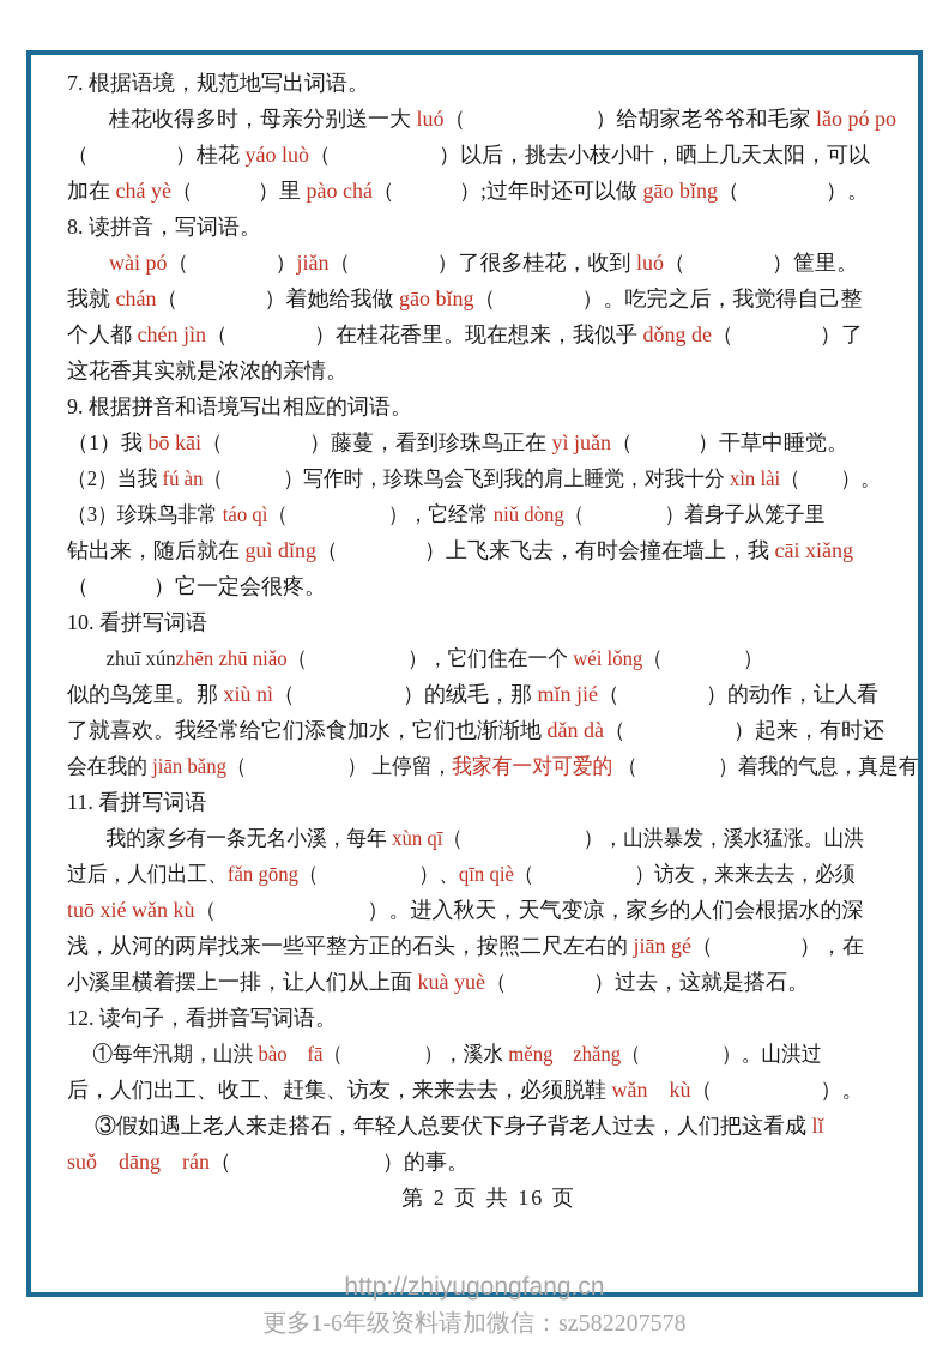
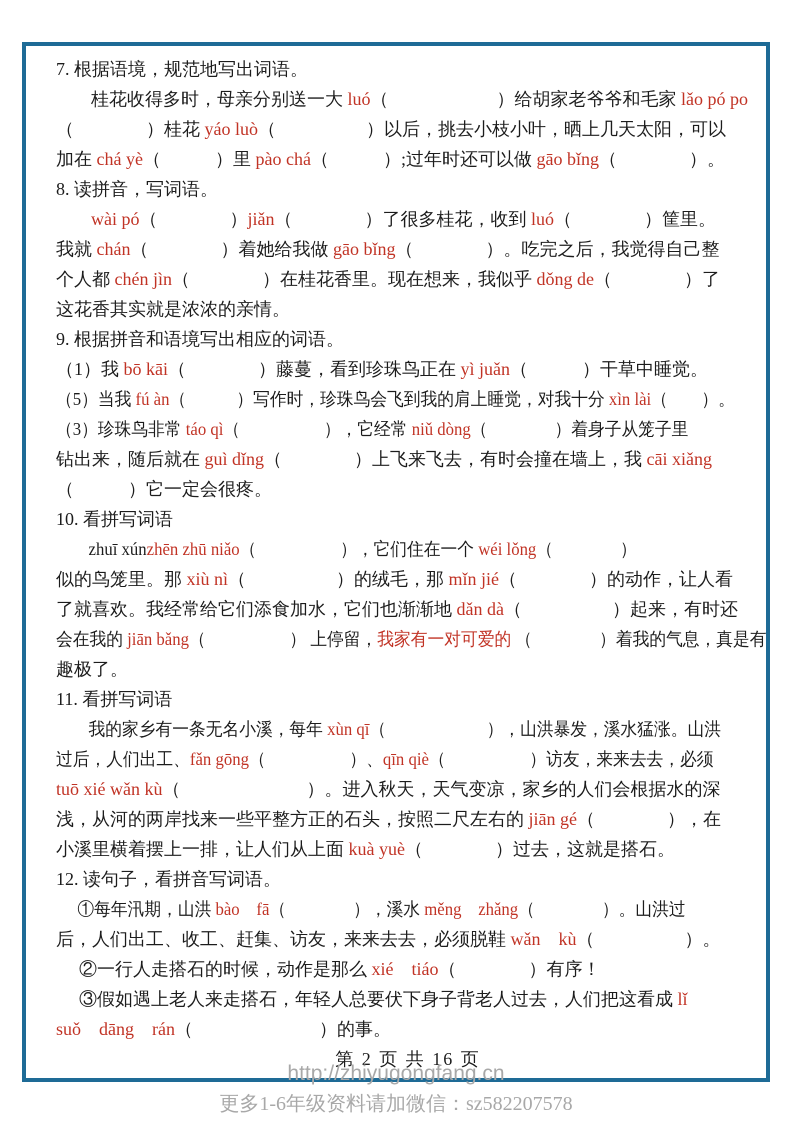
  7. 根据语境，规范地写出词语。
  桂花收得多时，母亲分别送一大 luó（ ）给胡家老爷爷和毛家 lǎo pó po
  （ ）桂花 yáo luò（ ）以后，挑去小枝小叶，晒上几天太阳，可以
  加在 chá yè（ ）里 pào chá（ ）;过年时还可以做 gāo bǐng（ ）。
  8. 读拼音，写词语。
  wài pó（ ）jiǎn（ ）了很多桂花，收到 luó（ ）筐里。
  我就 chán（ ）着她给我做 gāo bǐng（ ）。吃完之后，我觉得自己整
  个人都 chén jìn（ ）在桂花香里。现在想来，我似乎 dǒng de（ ）了
  这花香其实就是浓浓的亲情。
  9. 根据拼音和语境写出相应的词语。
  （1）我 bō kāi（ ）藤蔓，看到珍珠鸟正在 yì juǎn（ ）干草中睡觉。
- （2）当我 fú àn（ ）写作时，珍珠鸟会飞到我的肩上睡觉，对我十分 xìn lài（ ）。
+ （5）当我 fú àn（ ）写作时，珍珠鸟会飞到我的肩上睡觉，对我十分 xìn lài（ ）。
  （3）珍珠鸟非常 táo qì（ ），它经常 niǔ dòng（ ）着身子从笼子里
  钻出来，随后就在 guì dǐng（ ）上飞来飞去，有时会撞在墙上，我 cāi xiǎng
  （ ）它一定会很疼。
  10. 看拼写词语
  zhuī xúnzhēn zhū niǎo（ ），它们住在一个 wéi lǒng（ ）
  似的鸟笼里。那 xiù nì（ ）的绒毛，那 mǐn jié（ ）的动作，让人看
  了就喜欢。我经常给它们添食加水，它们也渐渐地 dǎn dà（ ）起来，有时还
  会在我的 jiān bǎng（ ） 上停留，我家有一对可爱的 （ ）着我的气息，真是有
+ 趣极了。
  11. 看拼写词语
  我的家乡有一条无名小溪，每年 xùn qī（ ），山洪暴发，溪水猛涨。山洪
  过后，人们出工、fǎn gōng（ ）、qīn qiè（ ）访友，来来去去，必须
  tuō xié wǎn kù（ ）。进入秋天，天气变凉，家乡的人们会根据水的深
  浅，从河的两岸找来一些平整方正的石头，按照二尺左右的 jiān gé（ ），在
  小溪里横着摆上一排，让人们从上面 kuà yuè（ ）过去，这就是搭石。
  12. 读句子，看拼音写词语。
  ①每年汛期，山洪 bào fā（ ），溪水 měng zhǎng（ ）。山洪过
  后，人们出工、收工、赶集、访友，来来去去，必须脱鞋 wǎn kù（ ）。
+ ②一行人走搭石的时候，动作是那么 xié tiáo（ ）有序！
  ③假如遇上老人来走搭石，年轻人总要伏下身子背老人过去，人们把这看成 lǐ
  suǒ dāng rán（ ）的事。
  第 2 页 共 16 页
  http://zhiyugongfang.cn
  更多1-6年级资料请加微信：sz582207578
